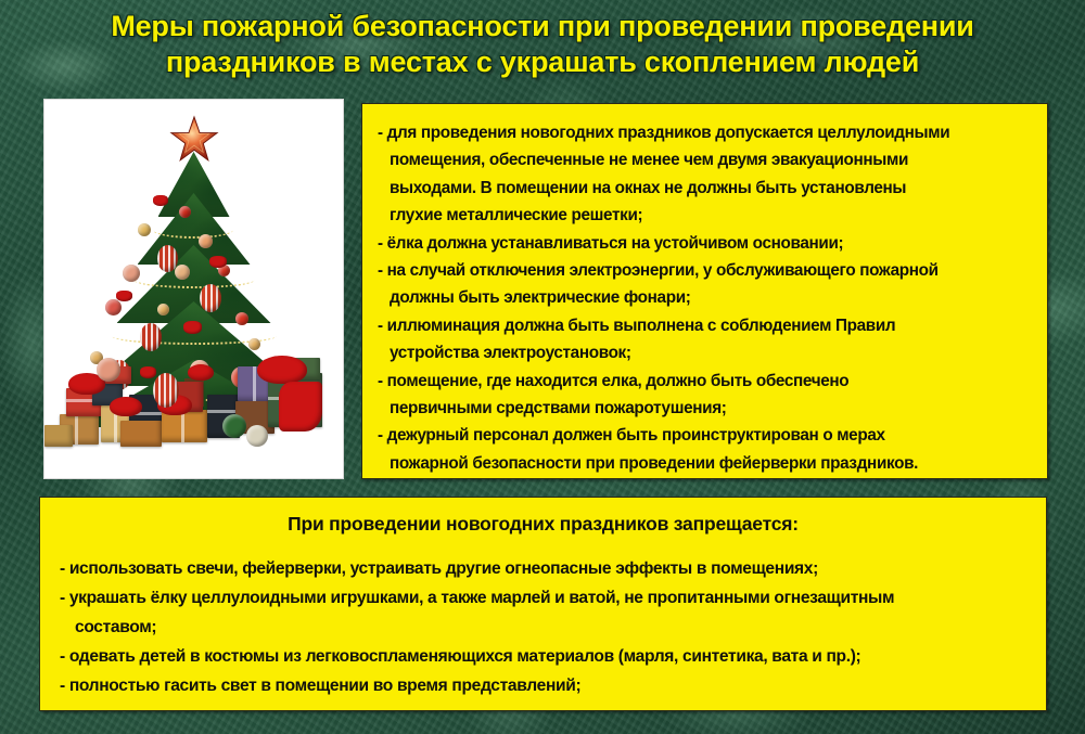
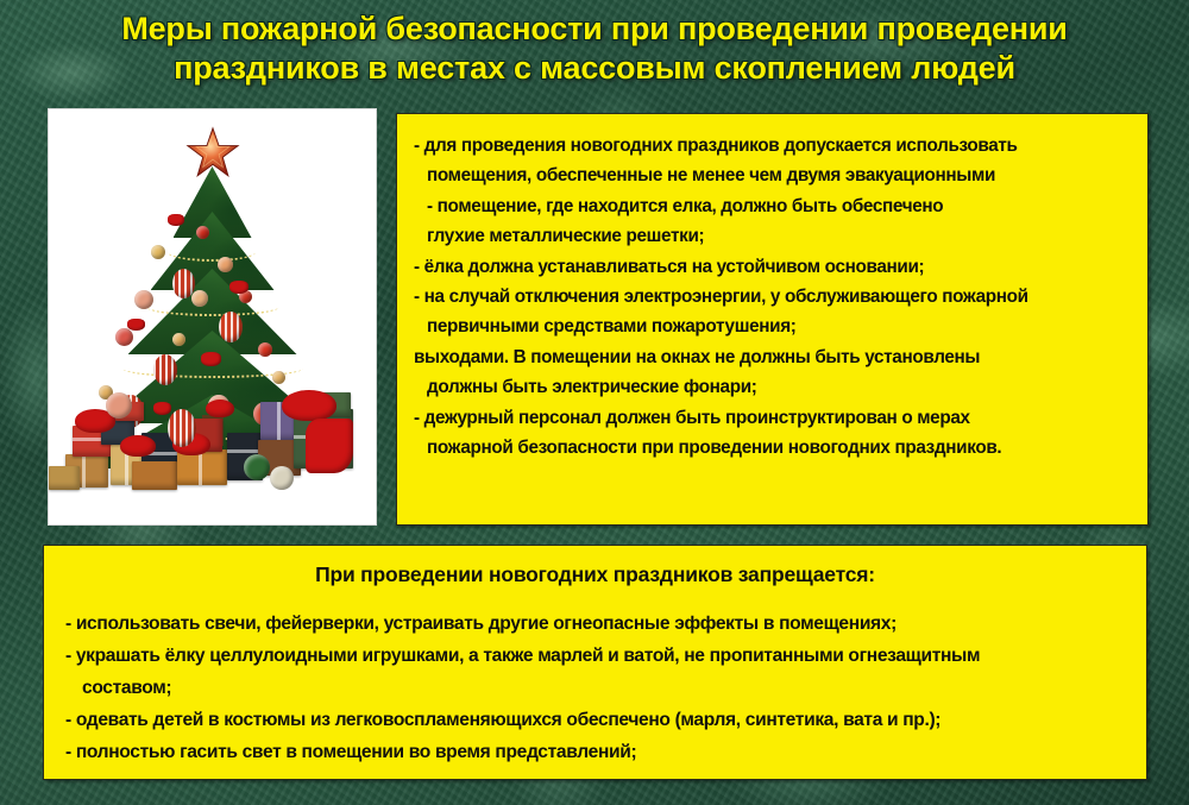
  Меры пожарной безопасности при проведении проведении
- праздников в местах с украшать скоплением людей
+ праздников в местах с массовым скоплением людей
- - для проведения новогодних праздников допускается целлулоидными
+ - для проведения новогодних праздников допускается использовать
  помещения, обеспеченные не менее чем двумя эвакуационными
- выходами. В помещении на окнах не должны быть установлены
+ - помещение, где находится елка, должно быть обеспечено
  глухие металлические решетки;
  - ёлка должна устанавливаться на устойчивом основании;
  - на случай отключения электроэнергии, у обслуживающего пожарной
- должны быть электрические фонари;
+ первичными средствами пожаротушения;
- - иллюминация должна быть выполнена с соблюдением Правил
- устройства электроустановок;
- - помещение, где находится елка, должно быть обеспечено
+ выходами. В помещении на окнах не должны быть установлены
- первичными средствами пожаротушения;
+ должны быть электрические фонари;
  - дежурный персонал должен быть проинструктирован о мерах
- пожарной безопасности при проведении фейерверки праздников.
+ пожарной безопасности при проведении новогодних праздников.
  При проведении новогодних праздников запрещается:
  - использовать свечи, фейерверки, устраивать другие огнеопасные эффекты в помещениях;
  - украшать ёлку целлулоидными игрушками, а также марлей и ватой, не пропитанными огнезащитным
  составом;
- - одевать детей в костюмы из легковоспламеняющихся материалов (марля, синтетика, вата и пр.);
+ - одевать детей в костюмы из легковоспламеняющихся обеспечено (марля, синтетика, вата и пр.);
  - полностью гасить свет в помещении во время представлений;
